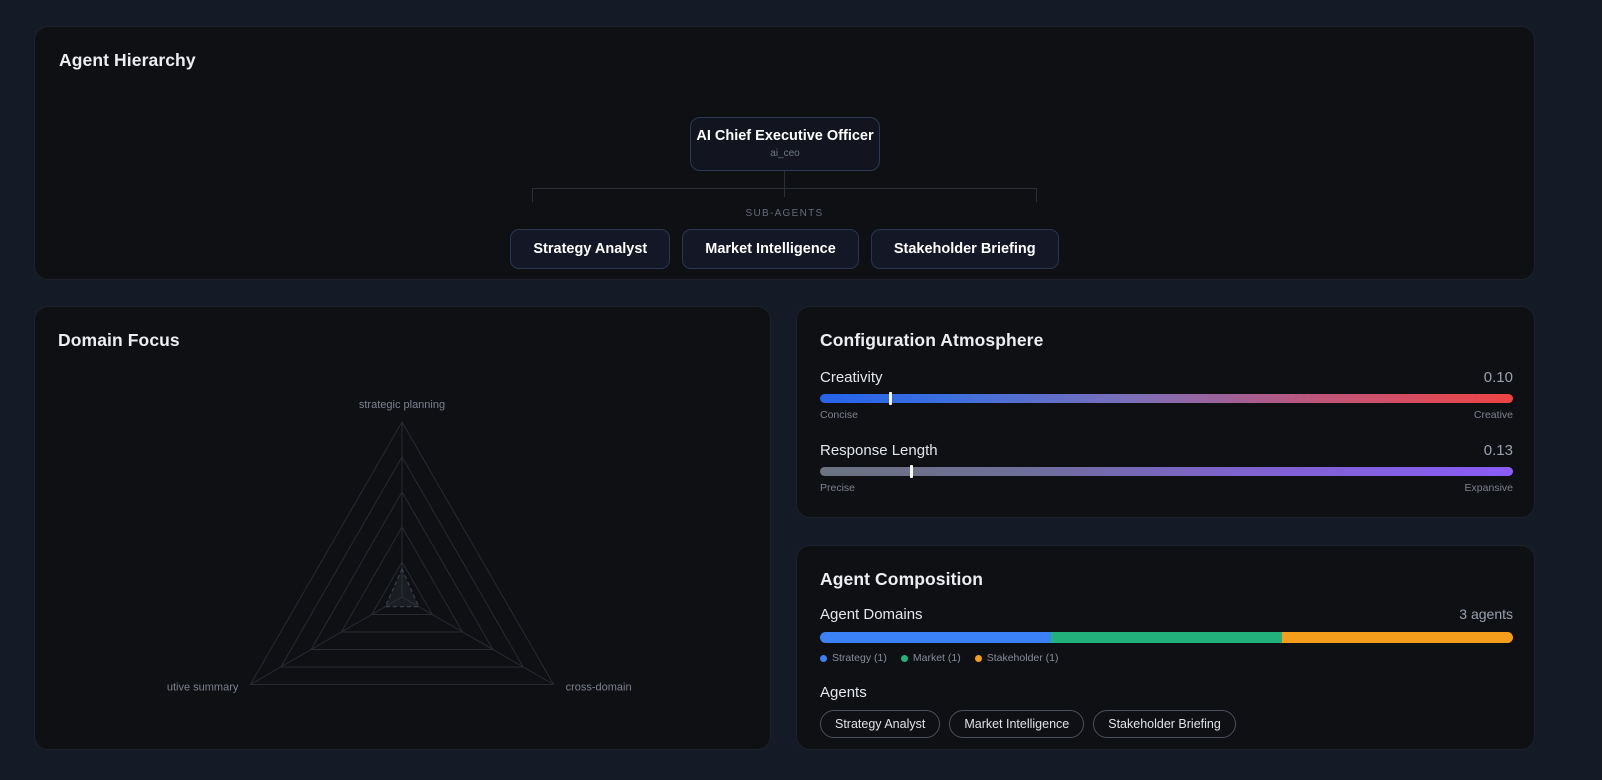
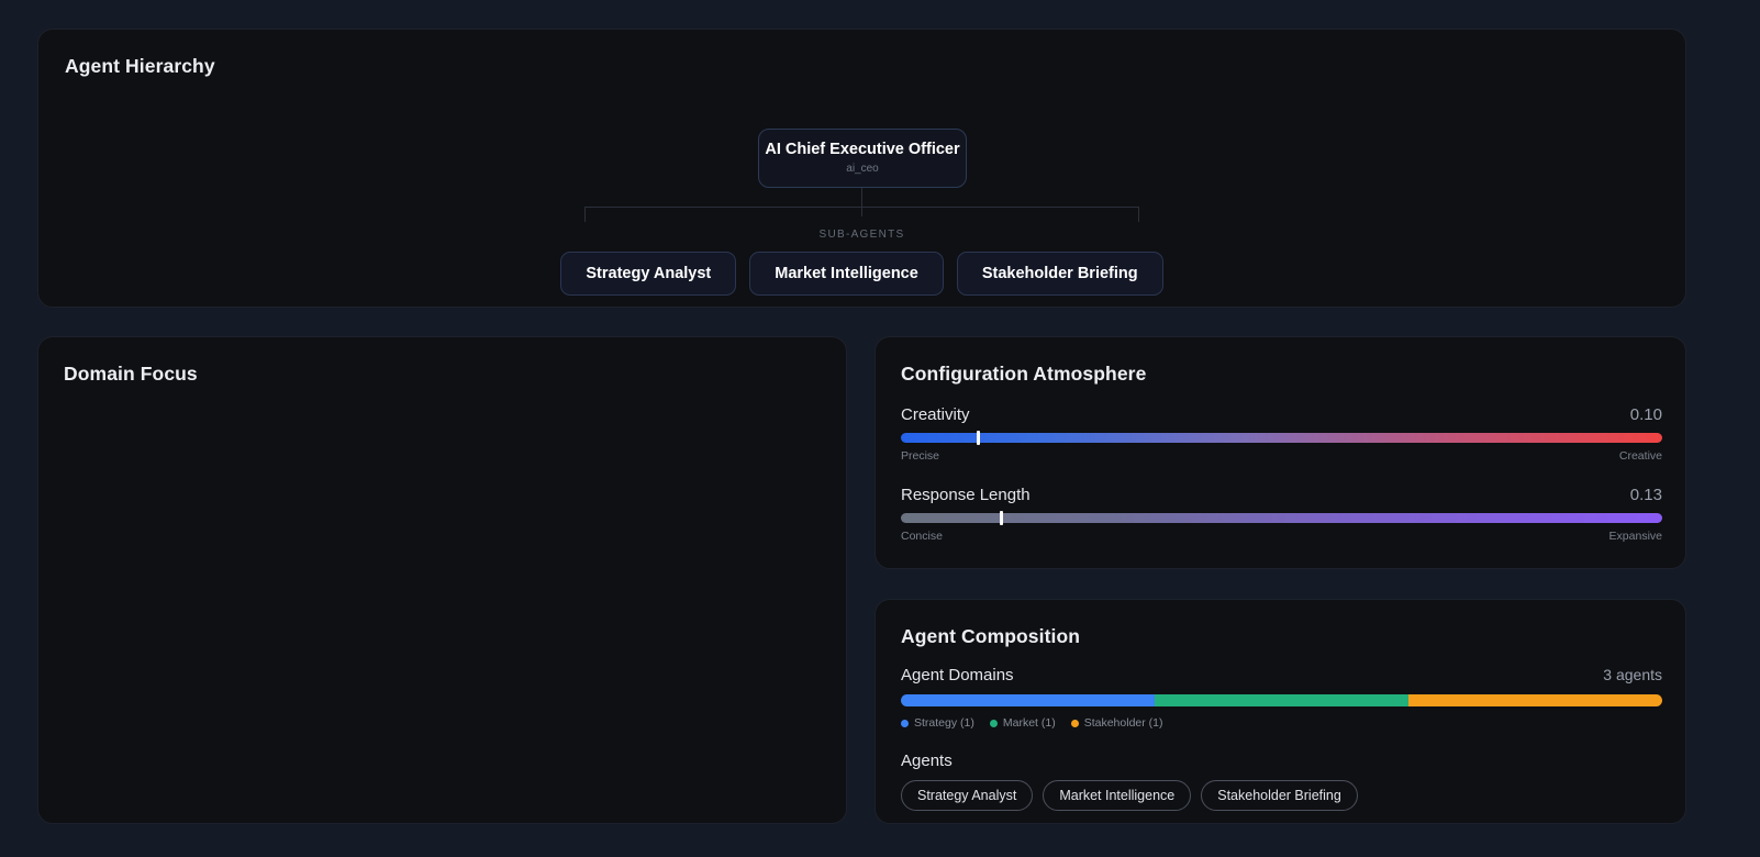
  Agent Hierarchy
  AI Chief Executive Officer
  ai_ceo
  SUB-AGENTS
  Strategy Analyst
  Market Intelligence
  Stakeholder Briefing
  Domain Focus
- strategic planning
- cross-domain
- utive summary
  Configuration Atmosphere
  Creativity
  0.10
- Concise
+ Precise
  Creative
  Response Length
  0.13
- Precise
+ Concise
  Expansive
  Agent Composition
  Agent Domains
  3 agents
  Strategy (1)
  Market (1)
  Stakeholder (1)
  Agents
  Strategy Analyst
  Market Intelligence
  Stakeholder Briefing
